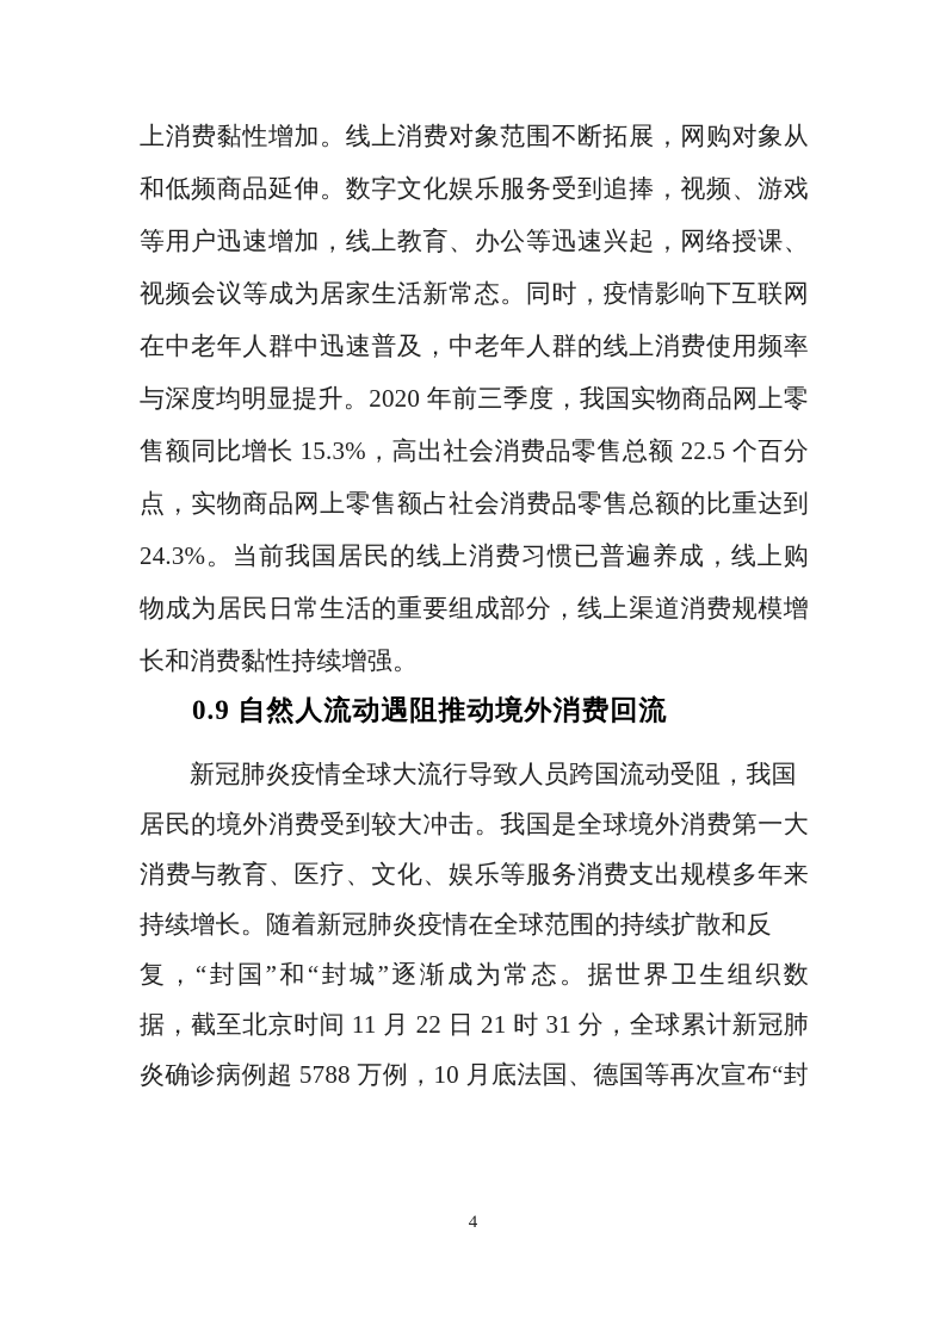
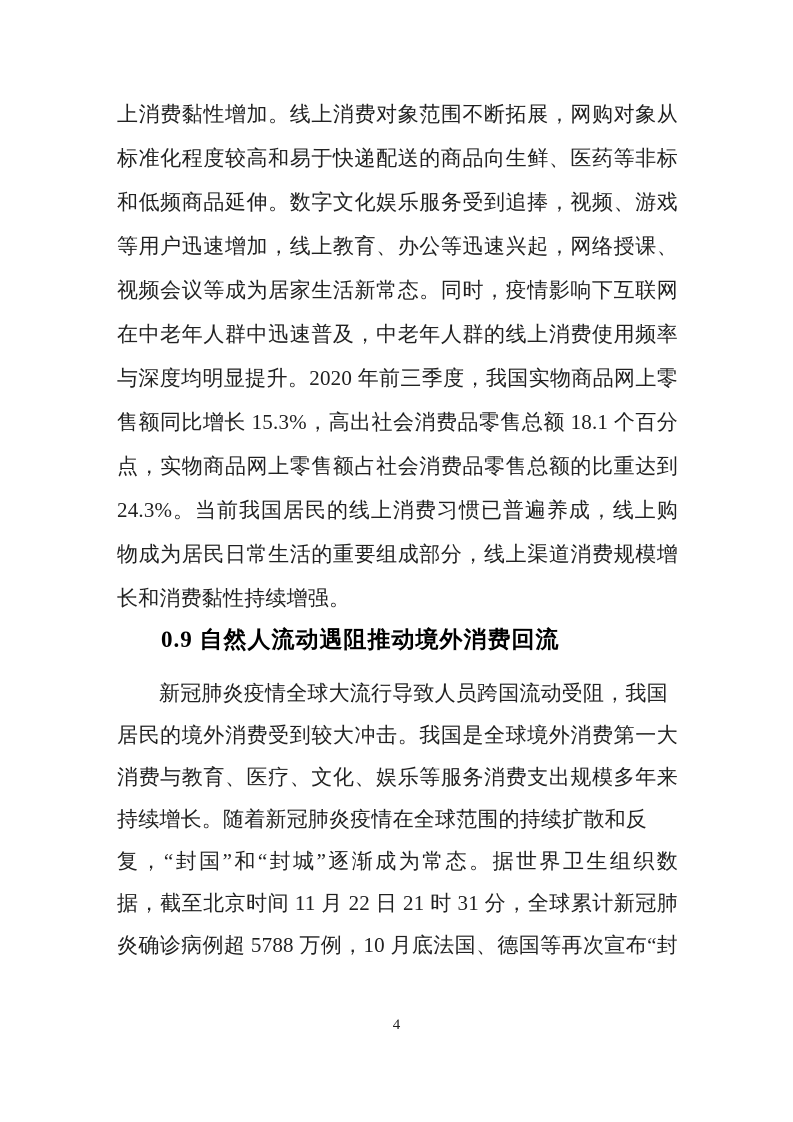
  上消费黏性增加。线上消费对象范围不断拓展，网购对象从
+ 标准化程度较高和易于快递配送的商品向生鲜、医药等非标
  和低频商品延伸。数字文化娱乐服务受到追捧，视频、游戏
  等用户迅速增加，线上教育、办公等迅速兴起，网络授课、
  视频会议等成为居家生活新常态。同时，疫情影响下互联网
  在中老年人群中迅速普及，中老年人群的线上消费使用频率
  与深度均明显提升。2020 年前三季度，我国实物商品网上零
- 售额同比增长 15.3%，高出社会消费品零售总额 22.5 个百分
+ 售额同比增长 15.3%，高出社会消费品零售总额 18.1 个百分
  点，实物商品网上零售额占社会消费品零售总额的比重达到
  24.3%。当前我国居民的线上消费习惯已普遍养成，线上购
  物成为居民日常生活的重要组成部分，线上渠道消费规模增
  长和消费黏性持续增强。
  0.9 自然人流动遇阻推动境外消费回流
  新冠肺炎疫情全球大流行导致人员跨国流动受阻，我国
  居民的境外消费受到较大冲击。我国是全球境外消费第一大
  消费与教育、医疗、文化、娱乐等服务消费支出规模多年来
  持续增长。随着新冠肺炎疫情在全球范围的持续扩散和反
  复，“封国”和“封城”逐渐成为常态。据世界卫生组织数
  据，截至北京时间 11 月 22 日 21 时 31 分，全球累计新冠肺
  炎确诊病例超 5788 万例，10 月底法国、德国等再次宣布“封
  4
